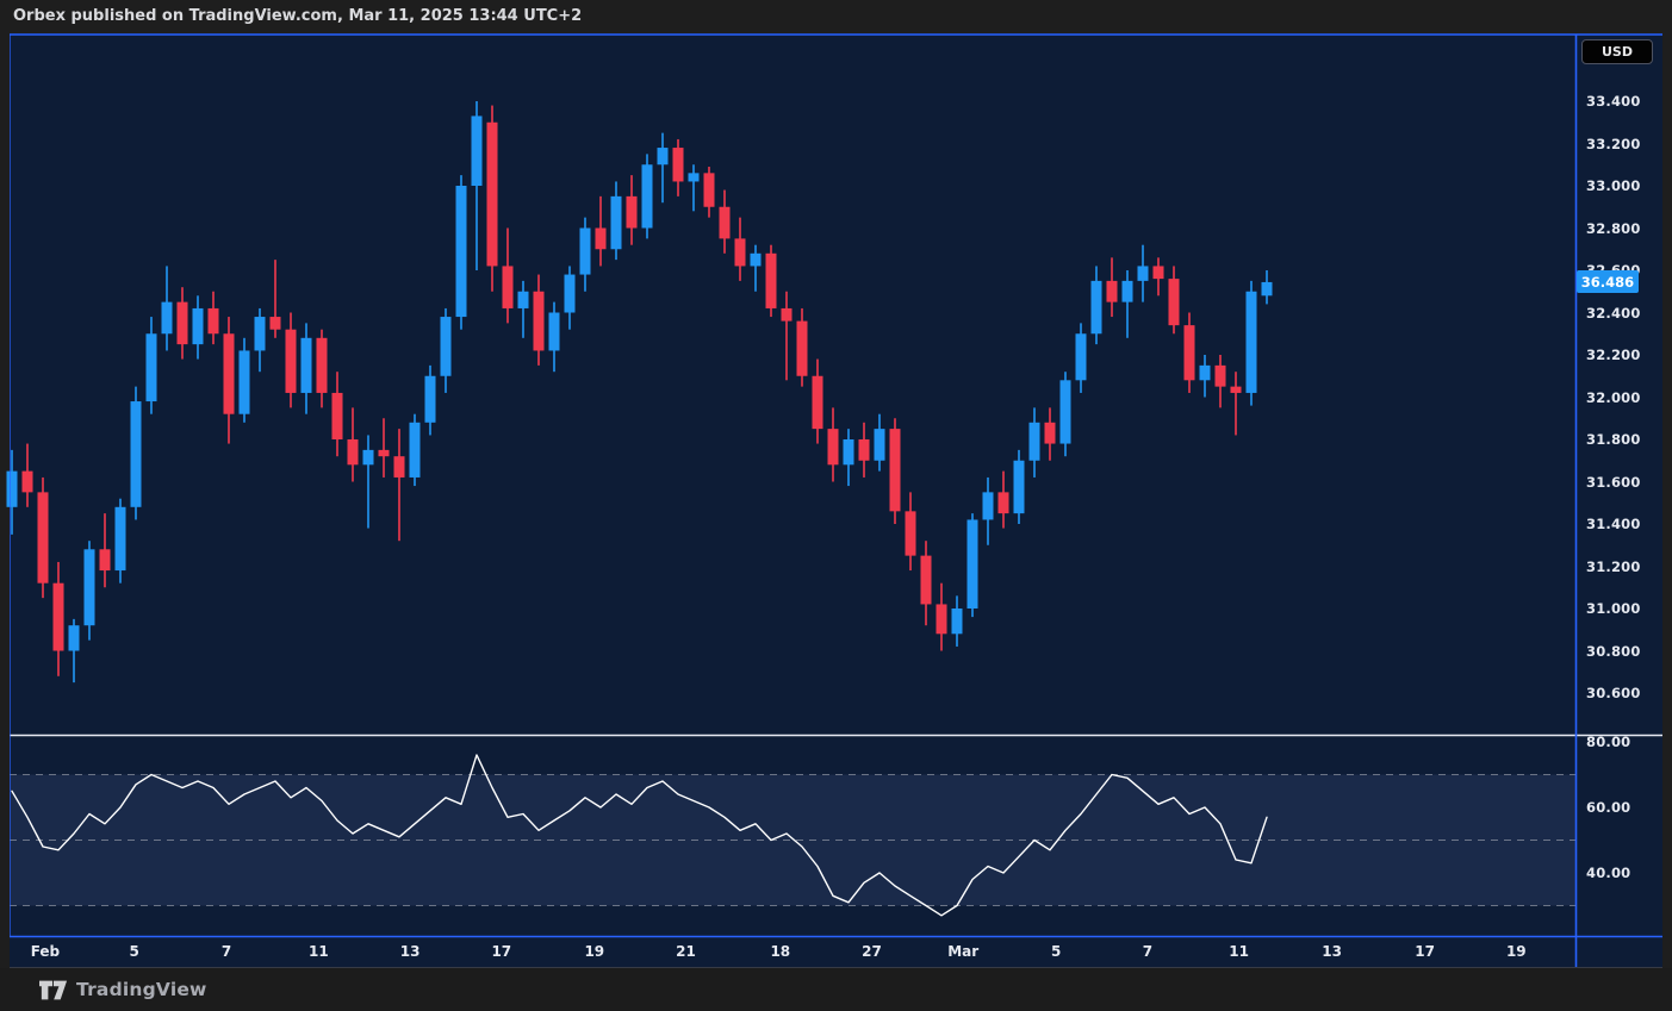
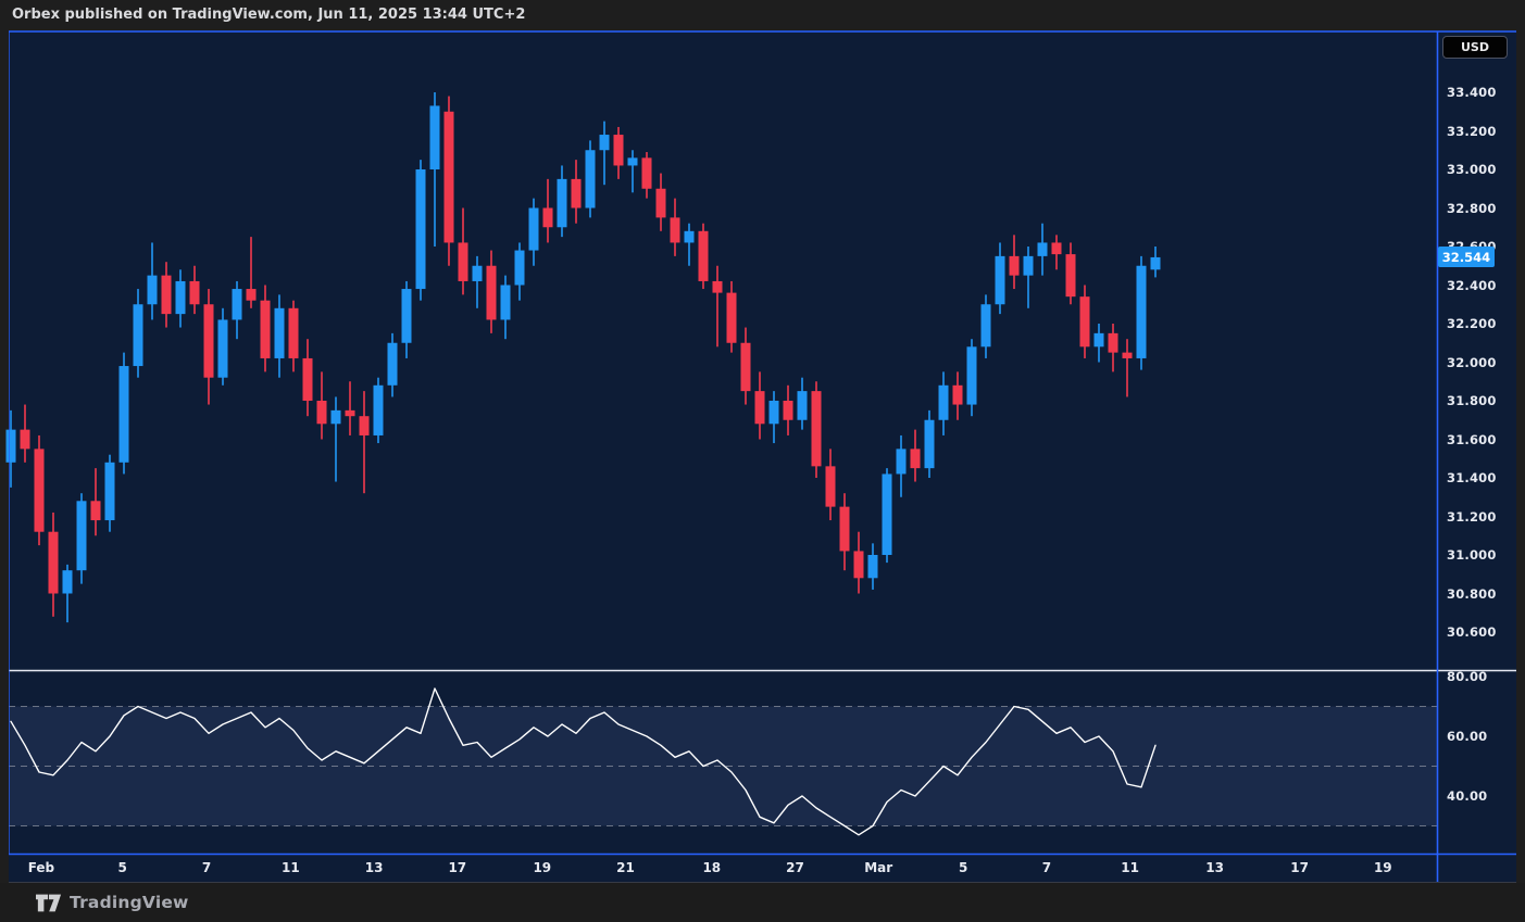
- Orbex published on TradingView.com, Mar 11, 2025 13:44 UTC+2
+ Orbex published on TradingView.com, Jun 11, 2025 13:44 UTC+2
  33.400
  33.200
  33.000
  32.800
  32.400
  32.200
  32.000
  31.800
  31.600
  31.400
  31.200
  31.000
  30.800
  30.600
  80.00
  60.00
  40.00
  Feb
  5
  7
  11
  13
  17
  19
  21
  18
  27
  Mar
  5
  7
  11
  13
  17
  19
  USD
- 36.486
+ 32.544
  TradingView
